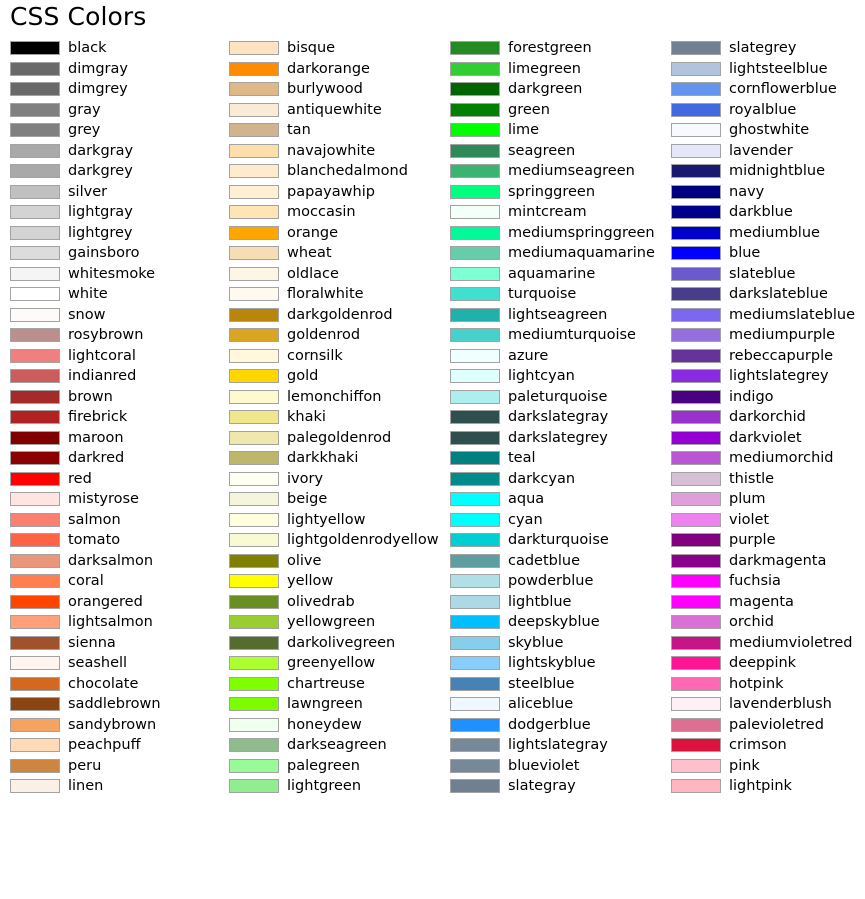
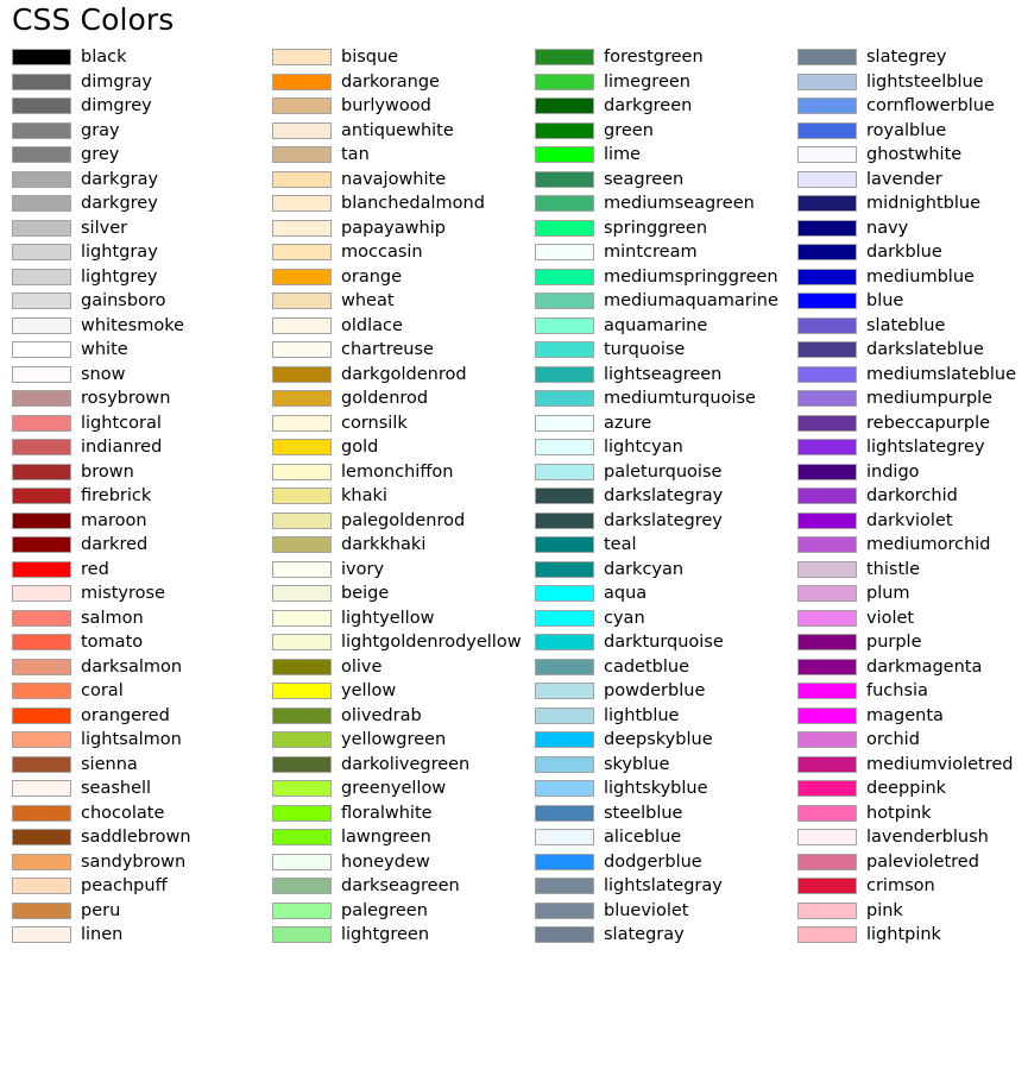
  CSS Colors
  black
  dimgray
  dimgrey
  gray
  grey
  darkgray
  darkgrey
  silver
  lightgray
  lightgrey
  gainsboro
  whitesmoke
  white
  snow
  rosybrown
  lightcoral
  indianred
  brown
  firebrick
  maroon
  darkred
  red
  mistyrose
  salmon
  tomato
  darksalmon
  coral
  orangered
  lightsalmon
  sienna
  seashell
  chocolate
  saddlebrown
  sandybrown
  peachpuff
  peru
  linen
  bisque
  darkorange
  burlywood
  antiquewhite
  tan
  navajowhite
  blanchedalmond
  papayawhip
  moccasin
  orange
  wheat
  oldlace
- floralwhite
+ chartreuse
  darkgoldenrod
  goldenrod
  cornsilk
  gold
  lemonchiffon
  khaki
  palegoldenrod
  darkkhaki
  ivory
  beige
  lightyellow
  lightgoldenrodyellow
  olive
  yellow
  olivedrab
  yellowgreen
  darkolivegreen
  greenyellow
- chartreuse
+ floralwhite
  lawngreen
  honeydew
  darkseagreen
  palegreen
  lightgreen
  forestgreen
  limegreen
  darkgreen
  green
  lime
  seagreen
  mediumseagreen
  springgreen
  mintcream
  mediumspringgreen
  mediumaquamarine
  aquamarine
  turquoise
  lightseagreen
  mediumturquoise
  azure
  lightcyan
  paleturquoise
  darkslategray
  darkslategrey
  teal
  darkcyan
  aqua
  cyan
  darkturquoise
  cadetblue
  powderblue
  lightblue
  deepskyblue
  skyblue
  lightskyblue
  steelblue
  aliceblue
  dodgerblue
  lightslategray
  blueviolet
  slategray
  slategrey
  lightsteelblue
  cornflowerblue
  royalblue
  ghostwhite
  lavender
  midnightblue
  navy
  darkblue
  mediumblue
  blue
  slateblue
  darkslateblue
  mediumslateblue
  mediumpurple
  rebeccapurple
  lightslategrey
  indigo
  darkorchid
  darkviolet
  mediumorchid
  thistle
  plum
  violet
  purple
  darkmagenta
  fuchsia
  magenta
  orchid
  mediumvioletred
  deeppink
  hotpink
  lavenderblush
  palevioletred
  crimson
  pink
  lightpink
